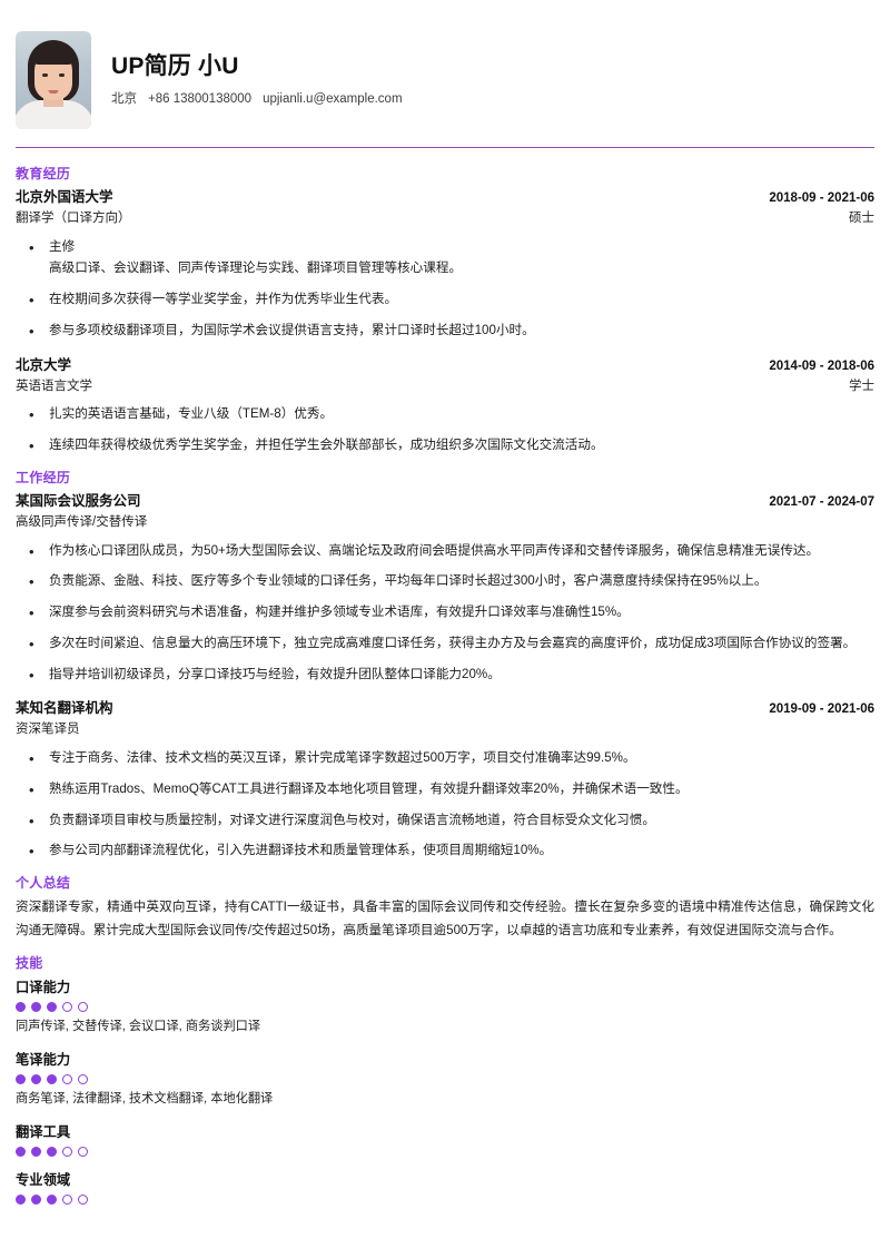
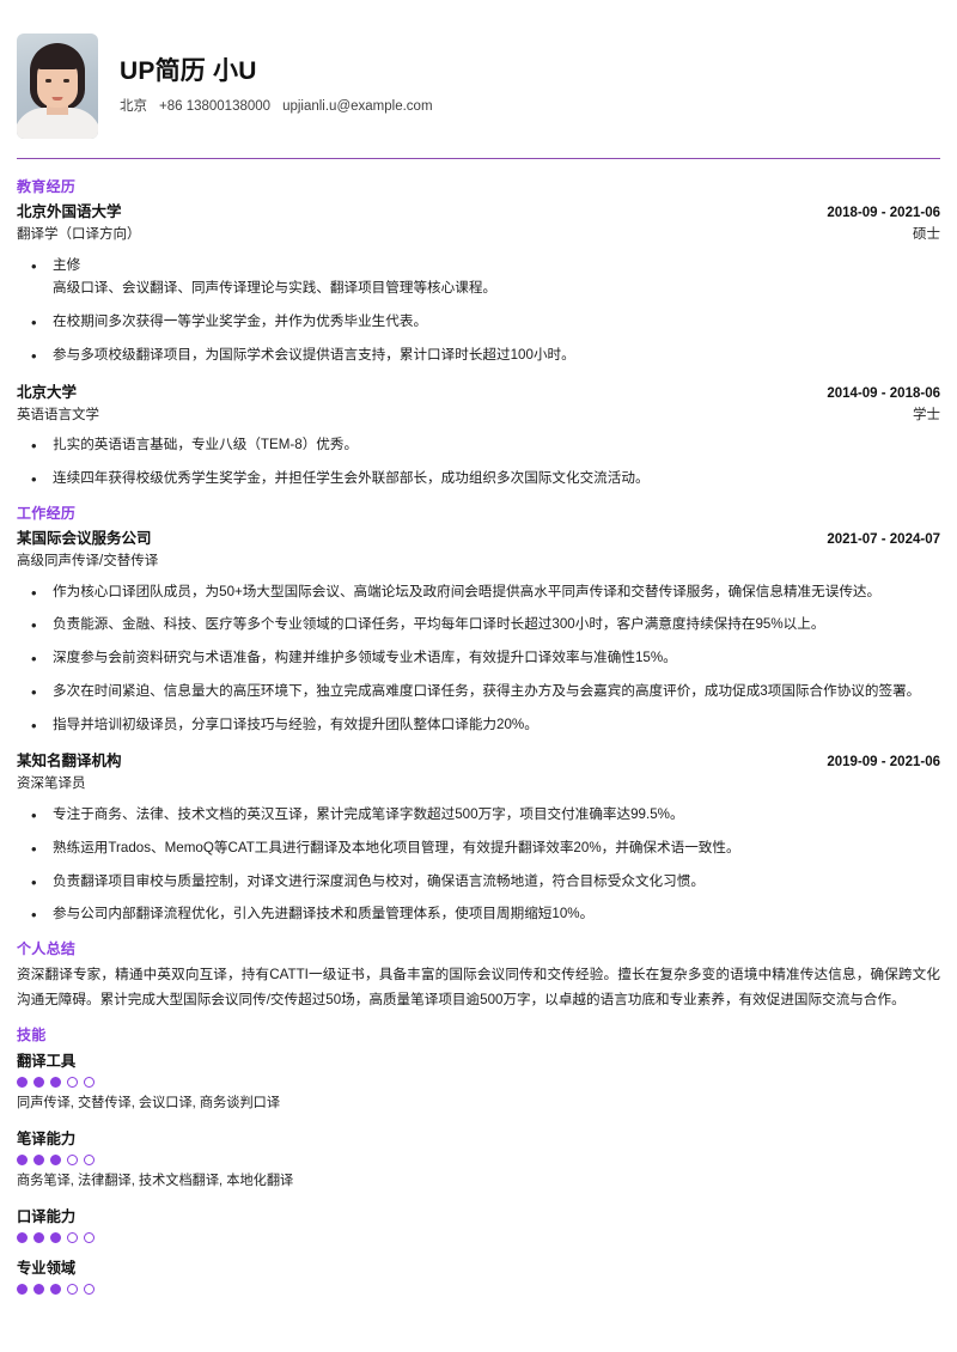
  UP简历 小U
  北京
  +86 13800138000
  upjianli.u@example.com
  教育经历
  北京外国语大学
  2018-09 - 2021-06
  翻译学（口译方向）
  硕士
  主修
  高级口译、会议翻译、同声传译理论与实践、翻译项目管理等核心课程。
  在校期间多次获得一等学业奖学金，并作为优秀毕业生代表。
  参与多项校级翻译项目，为国际学术会议提供语言支持，累计口译时长超过100小时。
  北京大学
  2014-09 - 2018-06
  英语语言文学
  学士
  扎实的英语语言基础，专业八级（TEM-8）优秀。
  连续四年获得校级优秀学生奖学金，并担任学生会外联部部长，成功组织多次国际文化交流活动。
  工作经历
  某国际会议服务公司
  2021-07 - 2024-07
  高级同声传译/交替传译
  作为核心口译团队成员，为50+场大型国际会议、高端论坛及政府间会晤提供高水平同声传译和交替传译服务，确保信息精准无误传达。
  负责能源、金融、科技、医疗等多个专业领域的口译任务，平均每年口译时长超过300小时，客户满意度持续保持在95%以上。
  深度参与会前资料研究与术语准备，构建并维护多领域专业术语库，有效提升口译效率与准确性15%。
  多次在时间紧迫、信息量大的高压环境下，独立完成高难度口译任务，获得主办方及与会嘉宾的高度评价，成功促成3项国际合作协议的签署。
  指导并培训初级译员，分享口译技巧与经验，有效提升团队整体口译能力20%。
  某知名翻译机构
  2019-09 - 2021-06
  资深笔译员
  专注于商务、法律、技术文档的英汉互译，累计完成笔译字数超过500万字，项目交付准确率达99.5%。
  熟练运用Trados、MemoQ等CAT工具进行翻译及本地化项目管理，有效提升翻译效率20%，并确保术语一致性。
  负责翻译项目审校与质量控制，对译文进行深度润色与校对，确保语言流畅地道，符合目标受众文化习惯。
  参与公司内部翻译流程优化，引入先进翻译技术和质量管理体系，使项目周期缩短10%。
  个人总结
  资深翻译专家，精通中英双向互译，持有CATTI一级证书，具备丰富的国际会议同传和交传经验。擅长在复杂多变的语境中精准传达信息，确保跨文化沟通无障碍。累计完成大型国际会议同传/交传超过50场，高质量笔译项目逾500万字，以卓越的语言功底和专业素养，有效促进国际交流与合作。
  技能
- 口译能力
+ 翻译工具
  同声传译, 交替传译, 会议口译, 商务谈判口译
  笔译能力
  商务笔译, 法律翻译, 技术文档翻译, 本地化翻译
- 翻译工具
+ 口译能力
  专业领域
